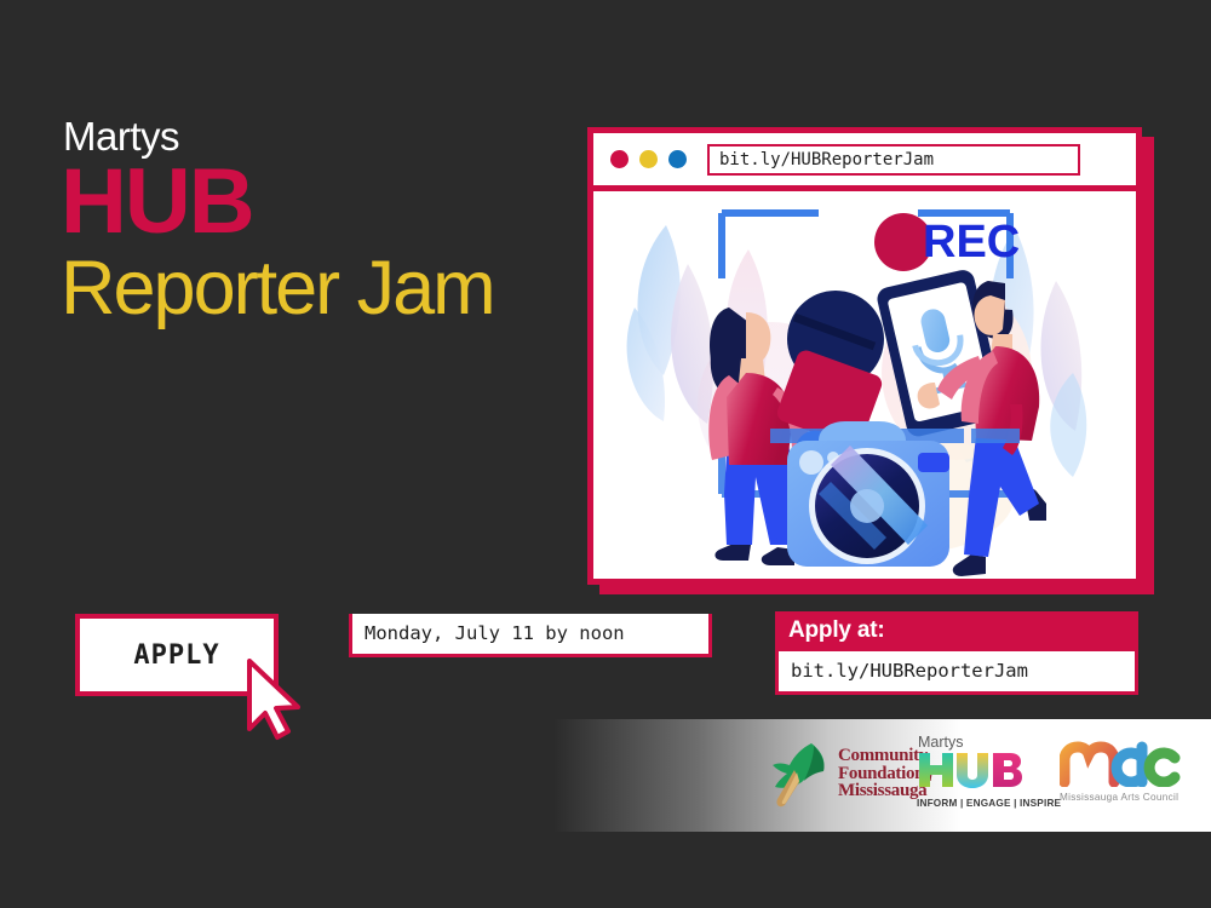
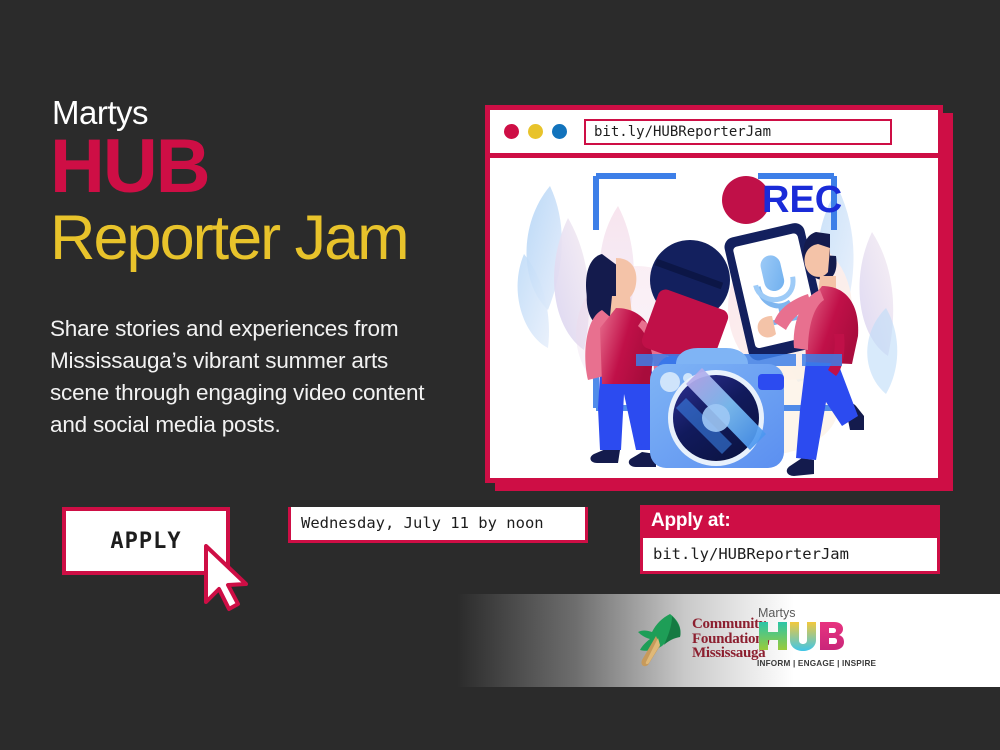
  Martys
  HUB
  Reporter Jam
+ Share stories and experiences from Mississauga’s vibrant summer arts scene through engaging video content and social media posts.
  APPLY
- Monday, July 11 by noon
+ Wednesday, July 11 by noon
  Apply at:
  bit.ly/HUBReporterJam
  bit.ly/HUBReporterJam
  REC
  Communit
  Foundatio f
  Mississauga
  Martys
  INFORM | ENGAGE | INSPIRE
- Mississauga Arts Council
